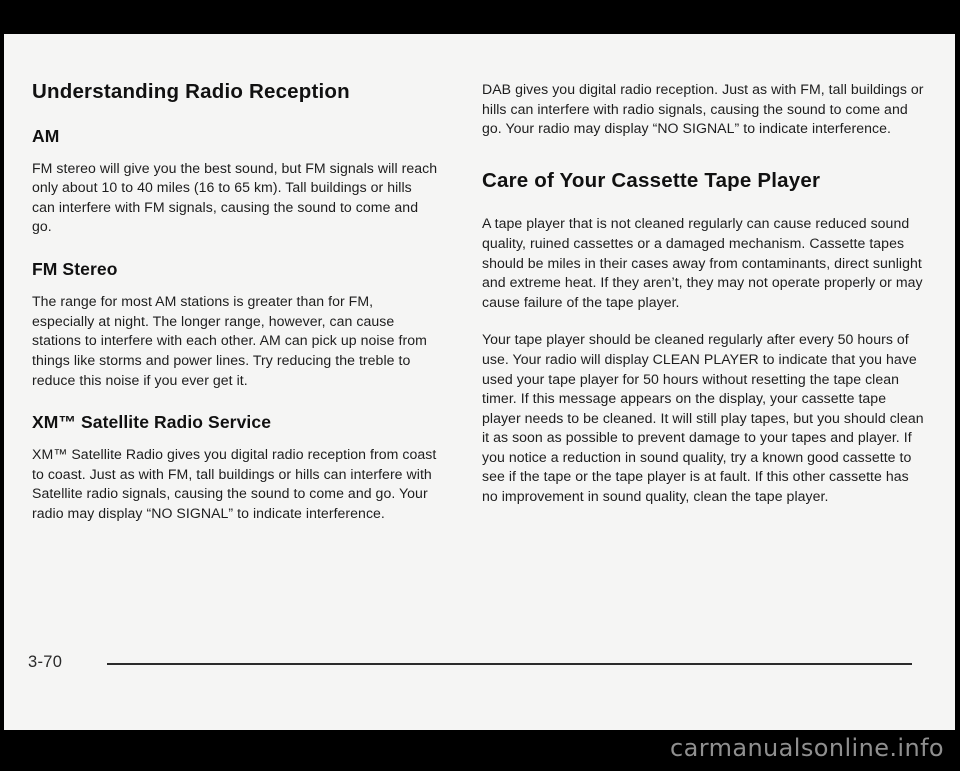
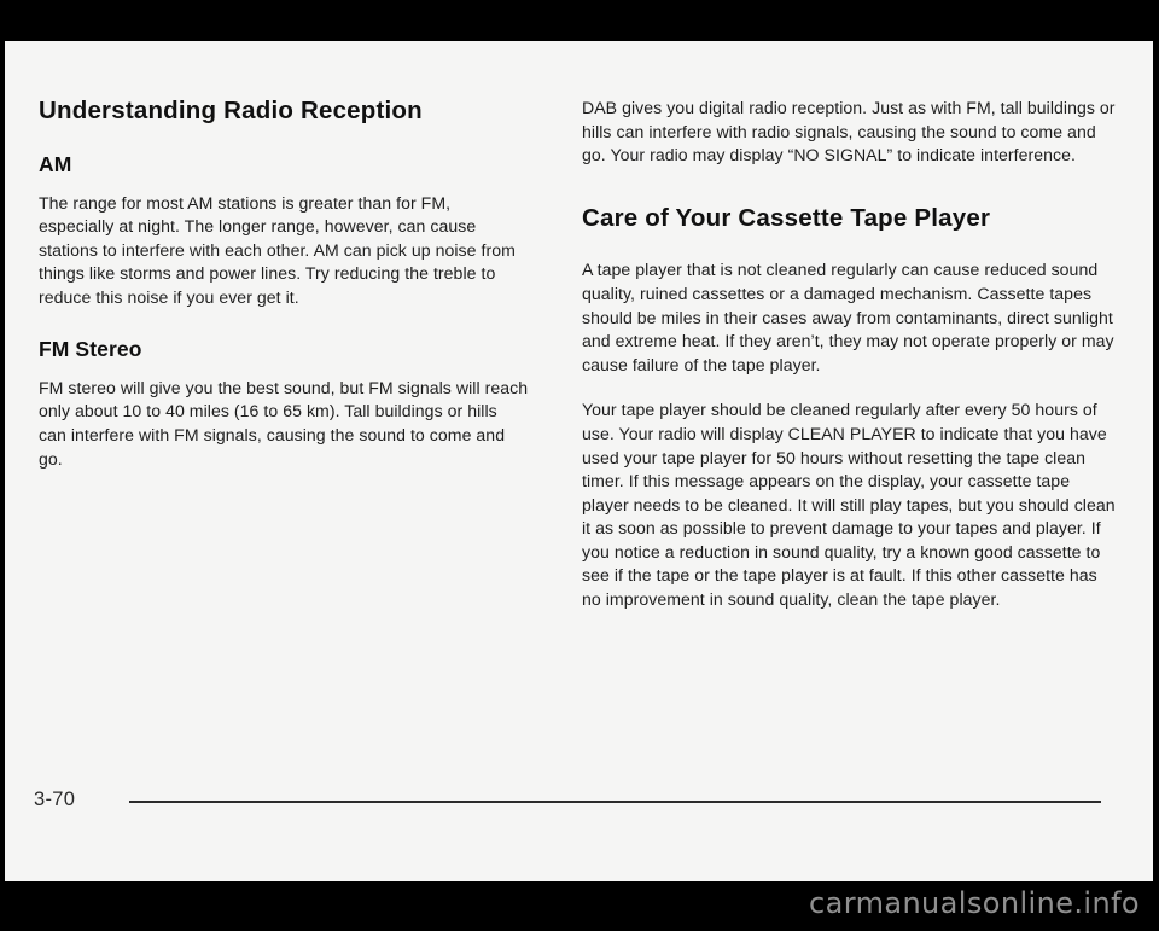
  Understanding Radio Reception
  AM
- FM stereo will give you the best sound, but FM signals will reach only about 10 to 40 miles (16 to 65 km). Tall buildings or hills can interfere with FM signals, causing the sound to come and go.
+ The range for most AM stations is greater than for FM, especially at night. The longer range, however, can cause stations to interfere with each other. AM can pick up noise from things like storms and power lines. Try reducing the treble to reduce this noise if you ever get it.
  FM Stereo
- The range for most AM stations is greater than for FM, especially at night. The longer range, however, can cause stations to interfere with each other. AM can pick up noise from things like storms and power lines. Try reducing the treble to reduce this noise if you ever get it.
+ FM stereo will give you the best sound, but FM signals will reach only about 10 to 40 miles (16 to 65 km). Tall buildings or hills can interfere with FM signals, causing the sound to come and go.
- XM™ Satellite Radio Service
- XM™ Satellite Radio gives you digital radio reception from coast to coast. Just as with FM, tall buildings or hills can interfere with Satellite radio signals, causing the sound to come and go. Your radio may display “NO SIGNAL” to indicate interference.
  DAB gives you digital radio reception. Just as with FM, tall buildings or hills can interfere with radio signals, causing the sound to come and go. Your radio may display “NO SIGNAL” to indicate interference.
  Care of Your Cassette Tape Player
  A tape player that is not cleaned regularly can cause reduced sound quality, ruined cassettes or a damaged mechanism. Cassette tapes should be miles in their cases away from contaminants, direct sunlight and extreme heat. If they aren’t, they may not operate properly or may cause failure of the tape player.
  Your tape player should be cleaned regularly after every 50 hours of use. Your radio will display CLEAN PLAYER to indicate that you have used your tape player for 50 hours without resetting the tape clean timer. If this message appears on the display, your cassette tape player needs to be cleaned. It will still play tapes, but you should clean it as soon as possible to prevent damage to your tapes and player. If you notice a reduction in sound quality, try a known good cassette to see if the tape or the tape player is at fault. If this other cassette has no improvement in sound quality, clean the tape player.
  3-70
  carmanualsonline.info
